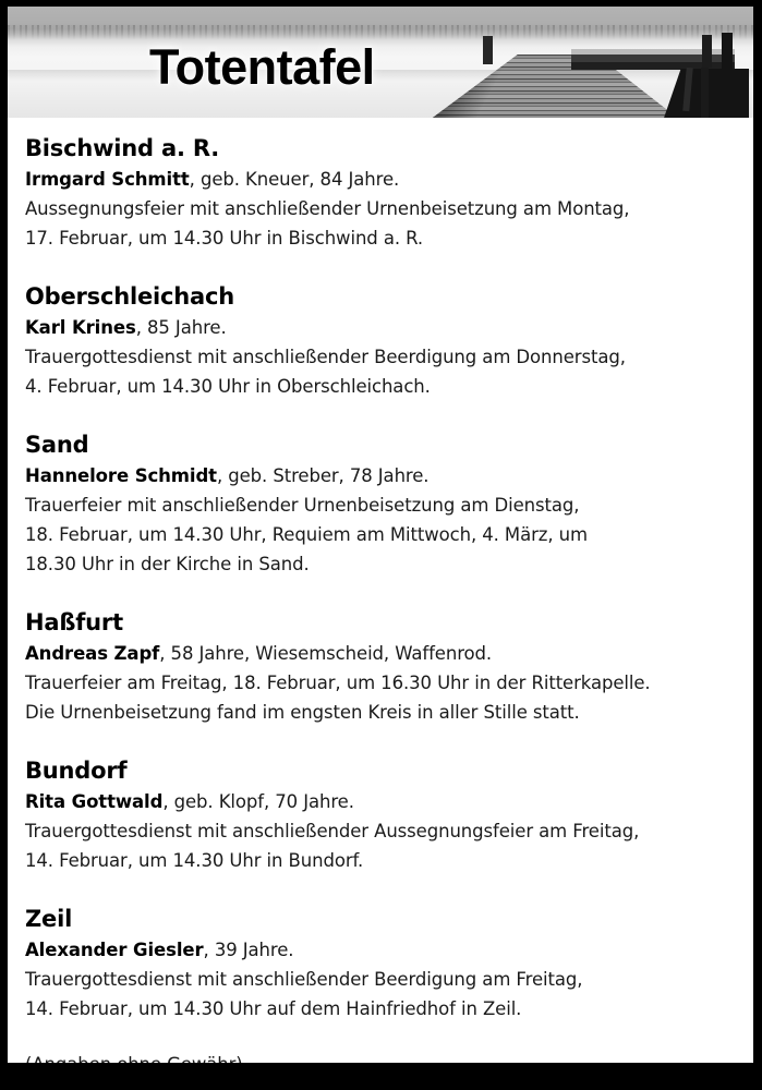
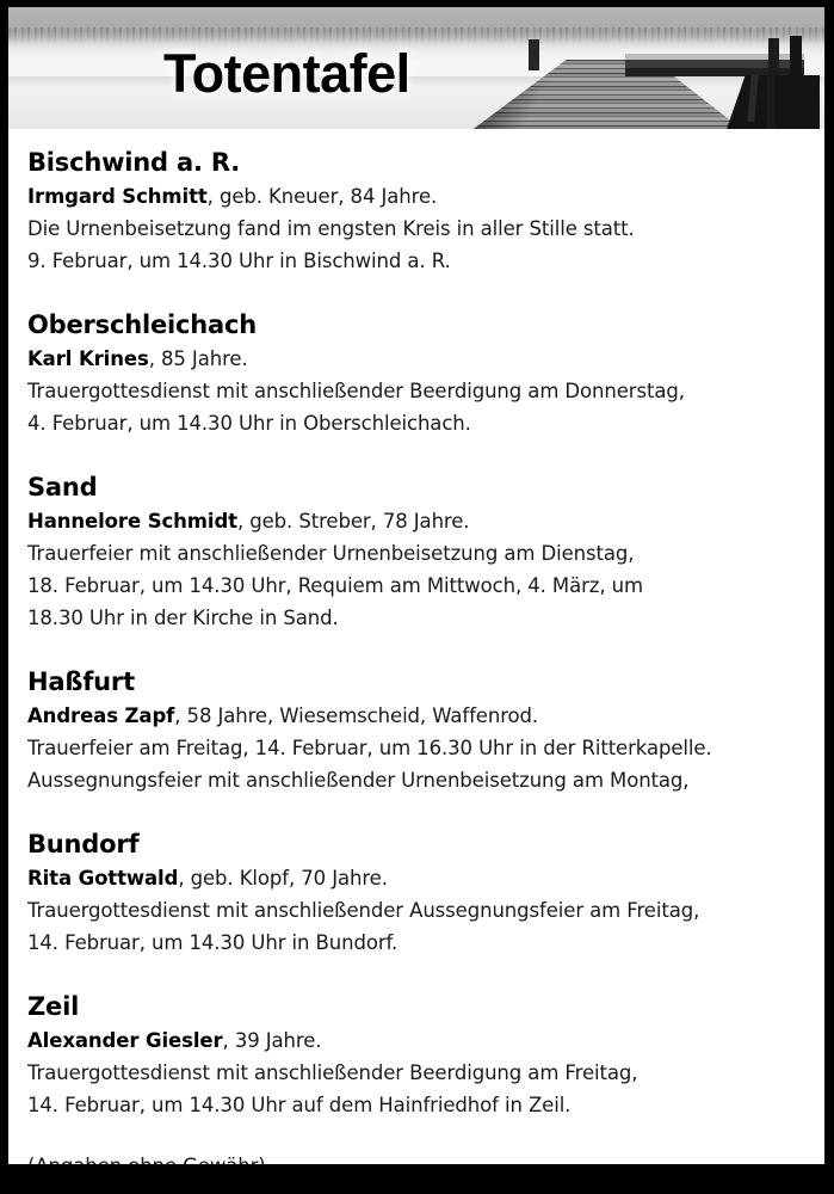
  Totentafel
  Bischwind a. R.
  Irmgard Schmitt, geb. Kneuer, 84 Jahre.
- Aussegnungsfeier mit anschließender Urnenbeisetzung am Montag,
+ Die Urnenbeisetzung fand im engsten Kreis in aller Stille statt.
- 17. Februar, um 14.30 Uhr in Bischwind a. R.
+ 9. Februar, um 14.30 Uhr in Bischwind a. R.
  Oberschleichach
  Karl Krines, 85 Jahre.
  Trauergottesdienst mit anschließender Beerdigung am Donnerstag,
  4. Februar, um 14.30 Uhr in Oberschleichach.
  Sand
  Hannelore Schmidt, geb. Streber, 78 Jahre.
  Trauerfeier mit anschließender Urnenbeisetzung am Dienstag,
  18. Februar, um 14.30 Uhr, Requiem am Mittwoch, 4. März, um
  18.30 Uhr in der Kirche in Sand.
  Haßfurt
  Andreas Zapf, 58 Jahre, Wiesemscheid, Waffenrod.
- Trauerfeier am Freitag, 18. Februar, um 16.30 Uhr in der Ritterkapelle.
+ Trauerfeier am Freitag, 14. Februar, um 16.30 Uhr in der Ritterkapelle.
- Die Urnenbeisetzung fand im engsten Kreis in aller Stille statt.
+ Aussegnungsfeier mit anschließender Urnenbeisetzung am Montag,
  Bundorf
  Rita Gottwald, geb. Klopf, 70 Jahre.
  Trauergottesdienst mit anschließender Aussegnungsfeier am Freitag,
  14. Februar, um 14.30 Uhr in Bundorf.
  Zeil
  Alexander Giesler, 39 Jahre.
  Trauergottesdienst mit anschließender Beerdigung am Freitag,
  14. Februar, um 14.30 Uhr auf dem Hainfriedhof in Zeil.
